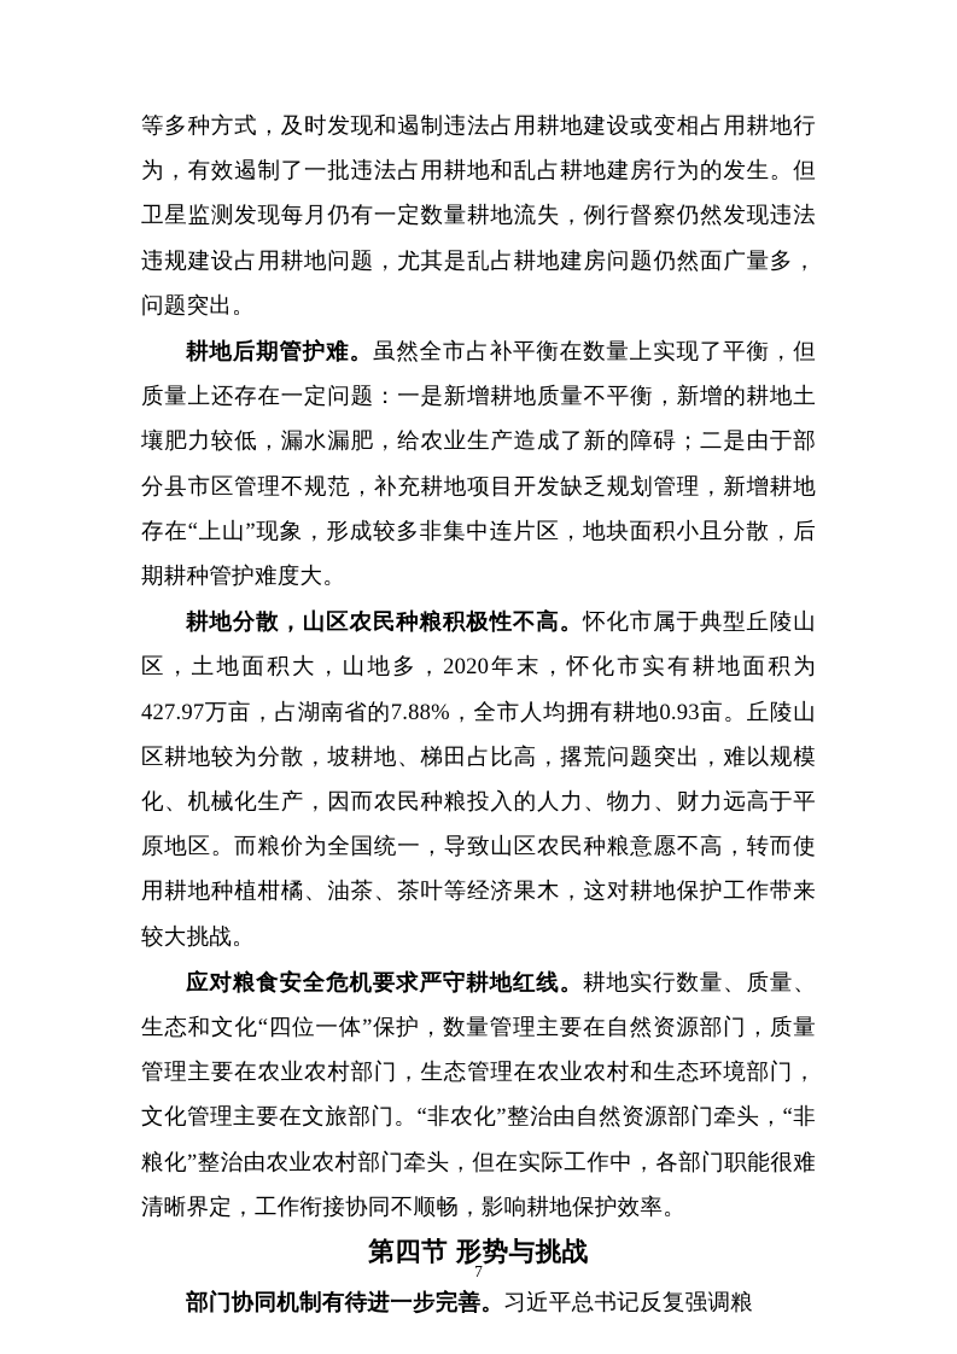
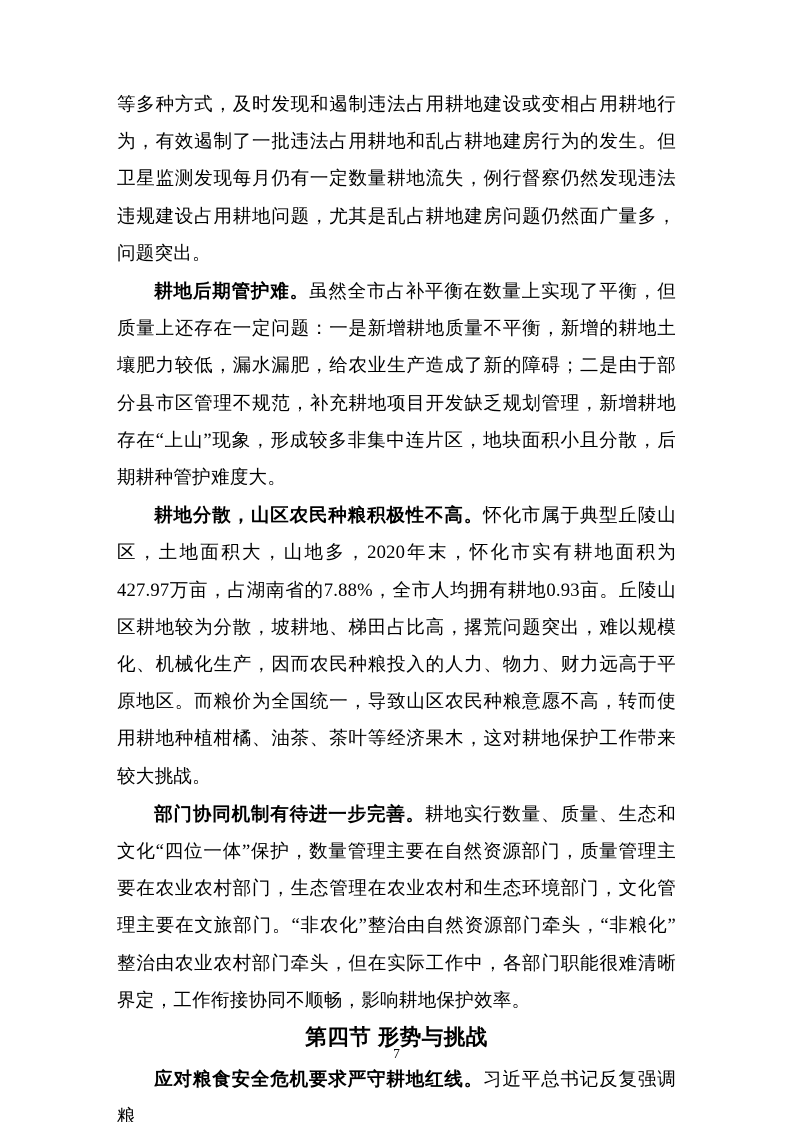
  等多种方式，及时发现和遏制违法占用耕地建设或变相占用耕地行为，有效遏制了一批违法占用耕地和乱占耕地建房行为的发生。但卫星监测发现每月仍有一定数量耕地流失，例行督察仍然发现违法违规建设占用耕地问题，尤其是乱占耕地建房问题仍然面广量多，问题突出。
  耕地后期管护难。虽然全市占补平衡在数量上实现了平衡，但质量上还存在一定问题：一是新增耕地质量不平衡，新增的耕地土壤肥力较低，漏水漏肥，给农业生产造成了新的障碍；二是由于部分县市区管理不规范，补充耕地项目开发缺乏规划管理，新增耕地存在“上山”现象，形成较多非集中连片区，地块面积小且分散，后期耕种管护难度大。
  耕地分散，山区农民种粮积极性不高。怀化市属于典型丘陵山区，土地面积大，山地多，2020年末，怀化市实有耕地面积为427.97万亩，占湖南省的7.88%，全市人均拥有耕地0.93亩。丘陵山区耕地较为分散，坡耕地、梯田占比高，撂荒问题突出，难以规模化、机械化生产，因而农民种粮投入的人力、物力、财力远高于平原地区。而粮价为全国统一，导致山区农民种粮意愿不高，转而使用耕地种植柑橘、油茶、茶叶等经济果木，这对耕地保护工作带来较大挑战。
- 应对粮食安全危机要求严守耕地红线。耕地实行数量、质量、生态和文化“四位一体”保护，数量管理主要在自然资源部门，质量管理主要在农业农村部门，生态管理在农业农村和生态环境部门，文化管理主要在文旅部门。“非农化”整治由自然资源部门牵头，“非粮化”整治由农业农村部门牵头，但在实际工作中，各部门职能很难清晰界定，工作衔接协同不顺畅，影响耕地保护效率。
+ 部门协同机制有待进一步完善。耕地实行数量、质量、生态和文化“四位一体”保护，数量管理主要在自然资源部门，质量管理主要在农业农村部门，生态管理在农业农村和生态环境部门，文化管理主要在文旅部门。“非农化”整治由自然资源部门牵头，“非粮化”整治由农业农村部门牵头，但在实际工作中，各部门职能很难清晰界定，工作衔接协同不顺畅，影响耕地保护效率。
  第四节 形势与挑战
- 部门协同机制有待进一步完善。习近平总书记反复强调粮
+ 应对粮食安全危机要求严守耕地红线。习近平总书记反复强调粮
  7
